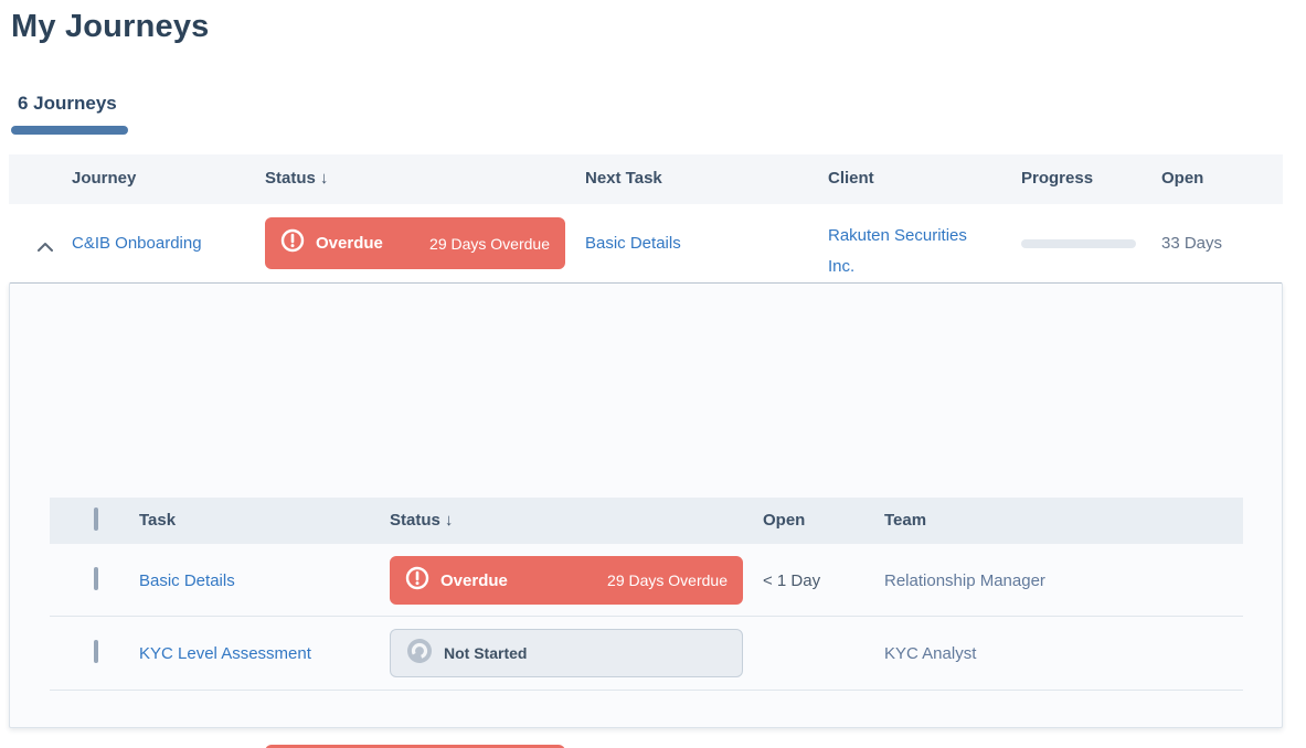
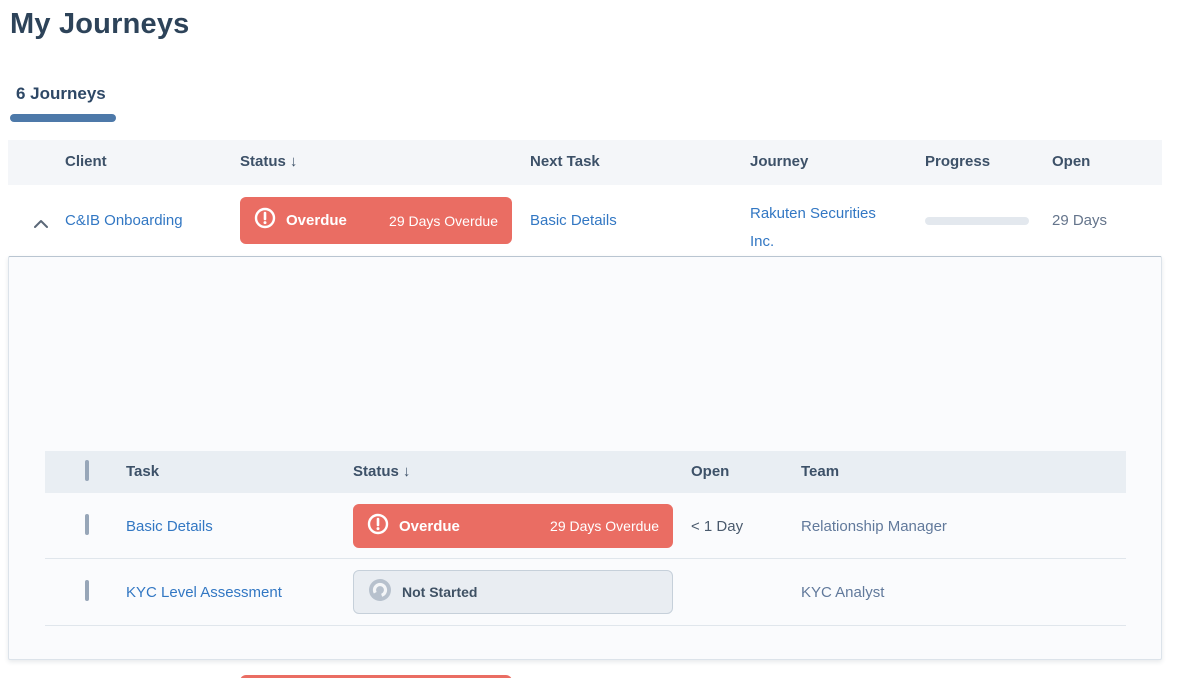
  My Journeys
  6 Journeys
- Journey
+ Client
  Status ↓
  Next Task
- Client
+ Journey
  Progress
  Open
  C&IB Onboarding
  Overdue
  29 Days Overdue
  Basic Details
  Rakuten Securities Inc.
- 33 Days
+ 29 Days
  Task
  Status ↓
  Open
  Team
  Basic Details
  Overdue
  29 Days Overdue
  < 1 Day
  Relationship Manager
  KYC Level Assessment
  Not Started
  KYC Analyst
